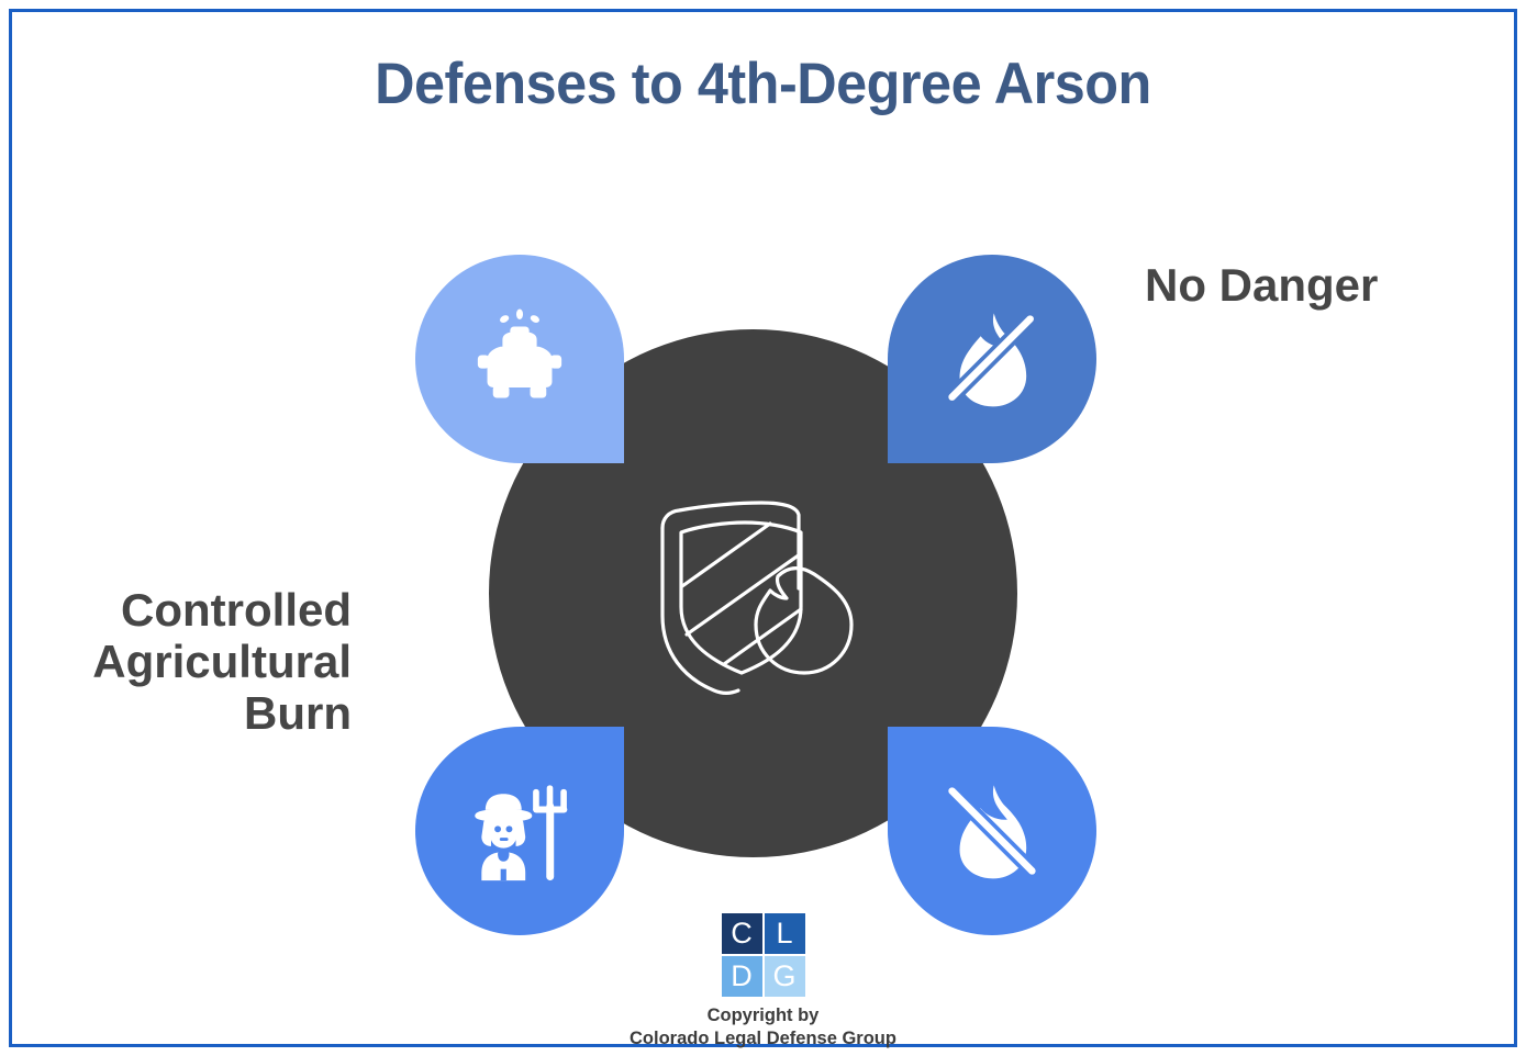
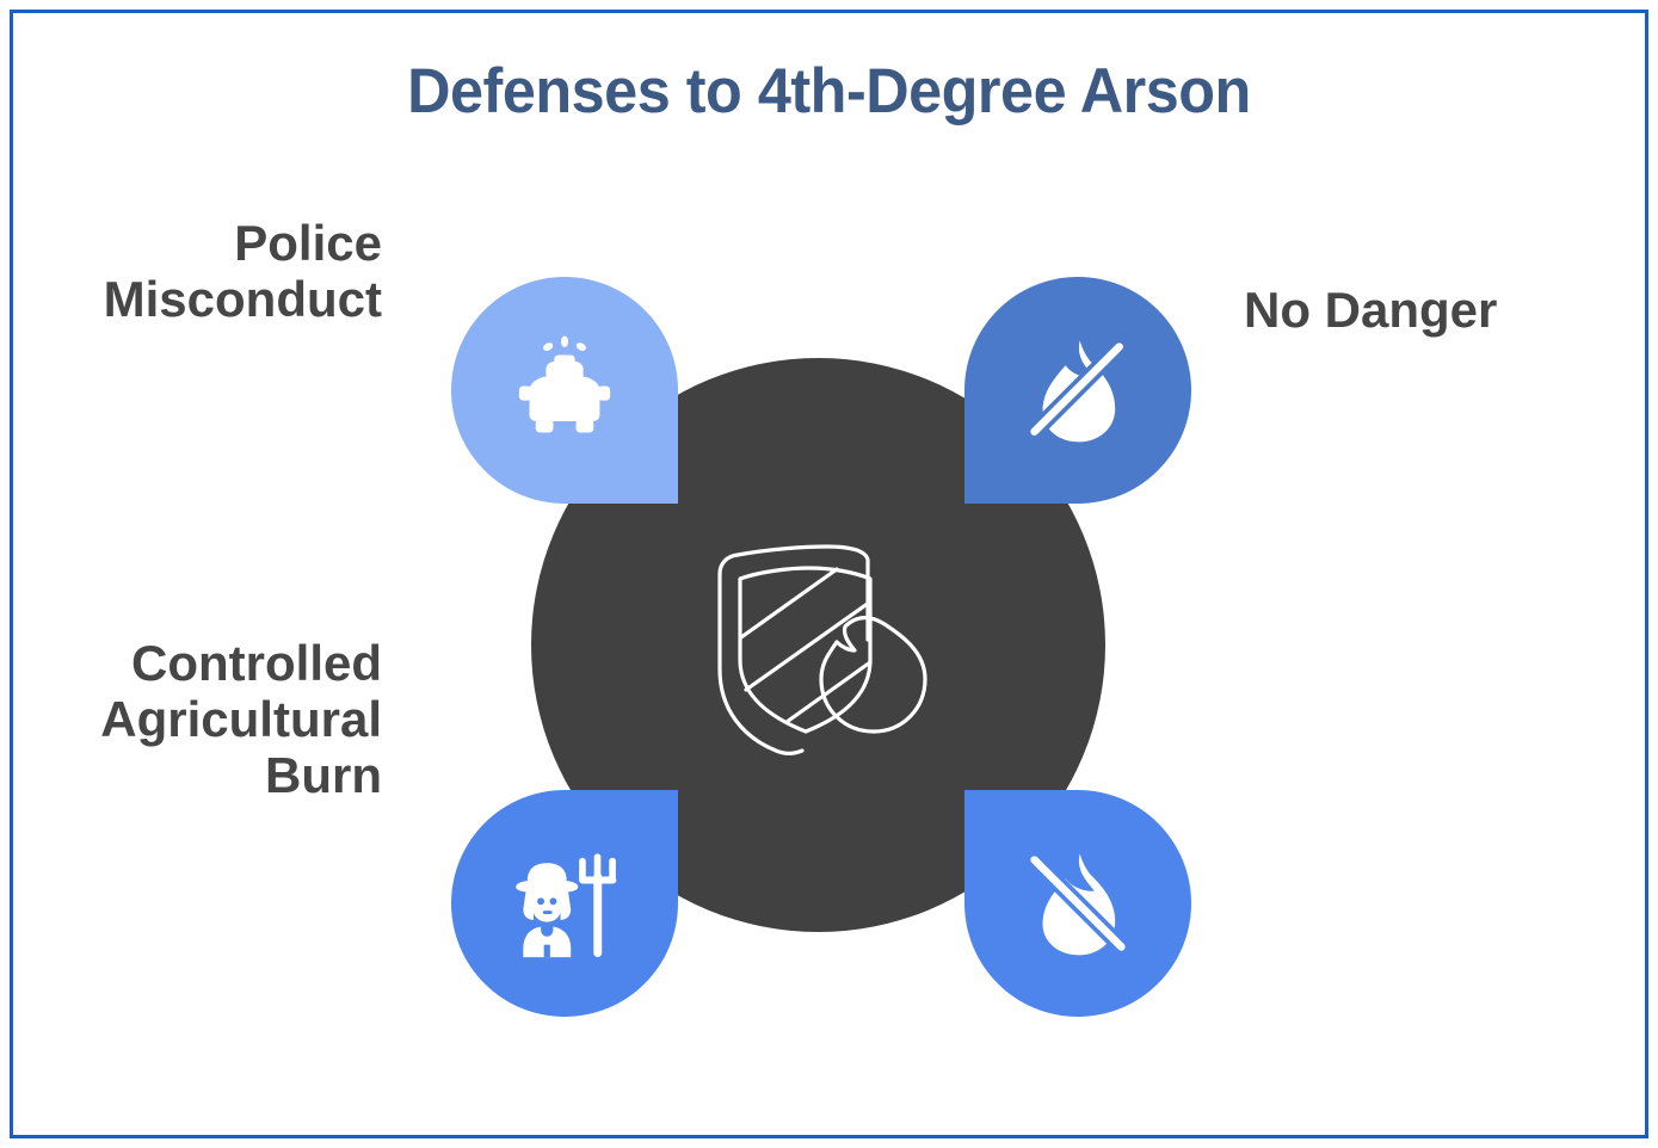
  Defenses to 4th-Degree Arson
+ Police
+ Misconduct
  No Danger
  Controlled
  Agricultural
  Burn
- C
- L
- D
- G
- Copyright by
- Colorado Legal Defense Group
